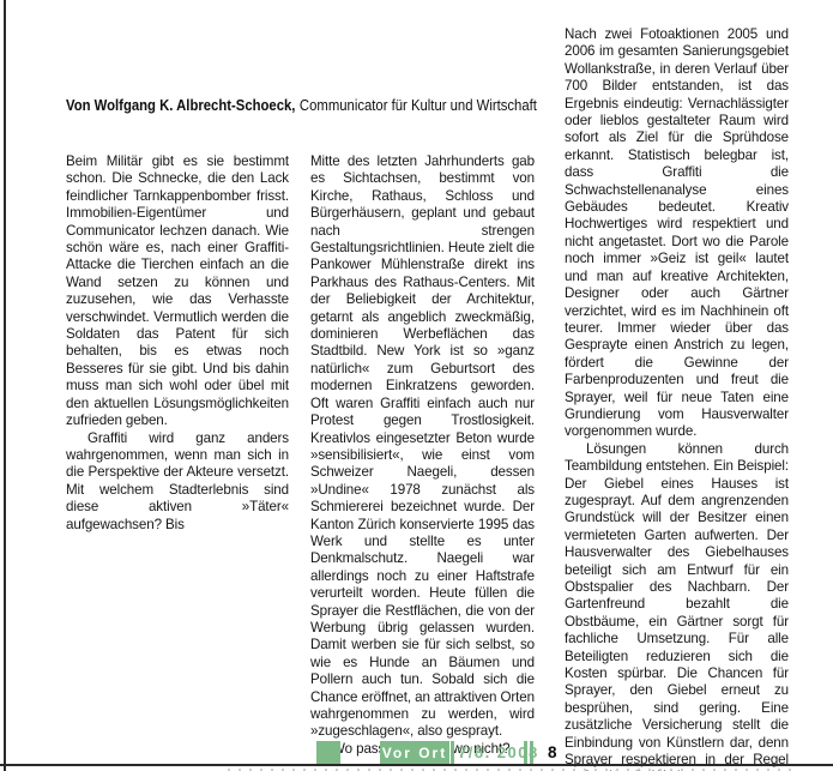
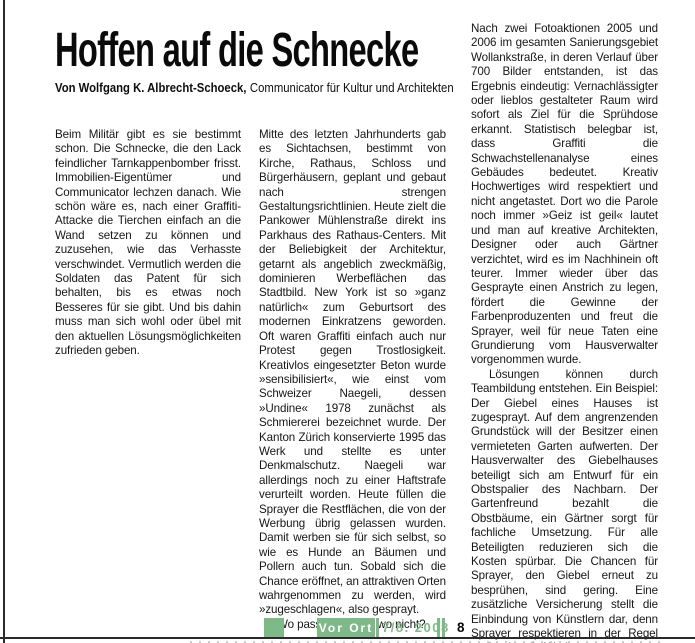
+ Hoffen auf die Schnecke
- Von Wolfgang K. Albrecht-Schoeck, Communicator für Kultur und Wirtschaft
+ Von Wolfgang K. Albrecht-Schoeck, Communicator für Kultur und Architekten
  Beim Militär gibt es sie bestimmt schon. Die Schnecke, die den Lack feindlicher Tarnkappenbomber frisst. Immobilien-Eigentümer und Communicator lechzen danach. Wie schön wäre es, nach einer Graffiti-Attacke die Tierchen einfach an die Wand setzen zu können und zuzusehen, wie das Verhasste verschwindet. Vermutlich werden die Soldaten das Patent für sich behalten, bis es etwas noch Besseres für sie gibt. Und bis dahin muss man sich wohl oder übel mit den aktuellen Lösungsmöglichkeiten zufrieden geben.
- Graffiti wird ganz anders wahrgenommen, wenn man sich in die Perspektive der Akteure versetzt. Mit welchem Stadterlebnis sind diese aktiven »Täter« aufgewachsen? Bis
  Mitte des letzten Jahrhunderts gab es Sichtachsen, bestimmt von Kirche, Rathaus, Schloss und Bürgerhäusern, geplant und gebaut nach strengen Gestaltungsrichtlinien. Heute zielt die Pankower Mühlenstraße direkt ins Parkhaus des Rathaus-Centers. Mit der Beliebigkeit der Architektur, getarnt als angeblich zweckmäßig, dominieren Werbeflächen das Stadtbild. New York ist so »ganz natürlich« zum Geburtsort des modernen Einkratzens geworden. Oft waren Graffiti einfach auch nur Protest gegen Trostlosigkeit. Kreativlos eingesetzter Beton wurde »sensibilisiert«, wie einst vom Schweizer Naegeli, dessen »Undine« 1978 zunächst als Schmiererei bezeichnet wurde. Der Kanton Zürich konservierte 1995 das Werk und stellte es unter Denkmalschutz. Naegeli war allerdings noch zu einer Haftstrafe verurteilt worden. Heute füllen die Sprayer die Restflächen, die von der Werbung übrig gelassen wurden. Damit werben sie für sich selbst, so wie es Hunde an Bäumen und Pollern auch tun. Sobald sich die Chance eröffnet, an attraktiven Orten wahrgenommen zu werden, wird »zugeschlagen«, also gesprayt.
  Nach zwei Fotoaktionen 2005 und 2006 im gesamten Sanierungsgebiet Wollankstraße, in deren Verlauf über 700 Bilder entstanden, ist das Ergebnis eindeutig: Vernachlässigter oder lieblos gestalteter Raum wird sofort als Ziel für die Sprühdose erkannt. Statistisch belegbar ist, dass Graffiti die Schwachstellenanalyse eines Gebäudes bedeutet. Kreativ Hochwertiges wird respektiert und nicht angetastet. Dort wo die Parole noch immer »Geiz ist geil« lautet und man auf kreative Architekten, Designer oder auch Gärtner verzichtet, wird es im Nachhinein oft teurer. Immer wieder über das Gesprayte einen Anstrich zu legen, fördert die Gewinne der Farbenproduzenten und freut die Sprayer, weil für neue Taten eine Grundierung vom Hausverwalter vorgenommen wurde.
  Lösungen können durch Teambildung entstehen. Ein Beispiel: Der Giebel eines Hauses ist zugesprayt. Auf dem angrenzenden Grundstück will der Besitzer einen vermieteten Garten aufwerten. Der Hausverwalter des Giebelhauses beteiligt sich am Entwurf für ein Obstspalier des Nachbarn. Der Gartenfreund bezahlt die Obstbäume, ein Gärtner sorgt für fachliche Umsetzung. Für alle Beteiligten reduzieren sich die Kosten spürbar. Die Chancen für Sprayer, den Giebel erneut zu besprühen, sind gering. Eine zusätzliche Versicherung stellt die Einbindung von Künstlern dar, denn Sprayer respektieren in der Regel
  Vor Ort
  7/8. 208
  8
